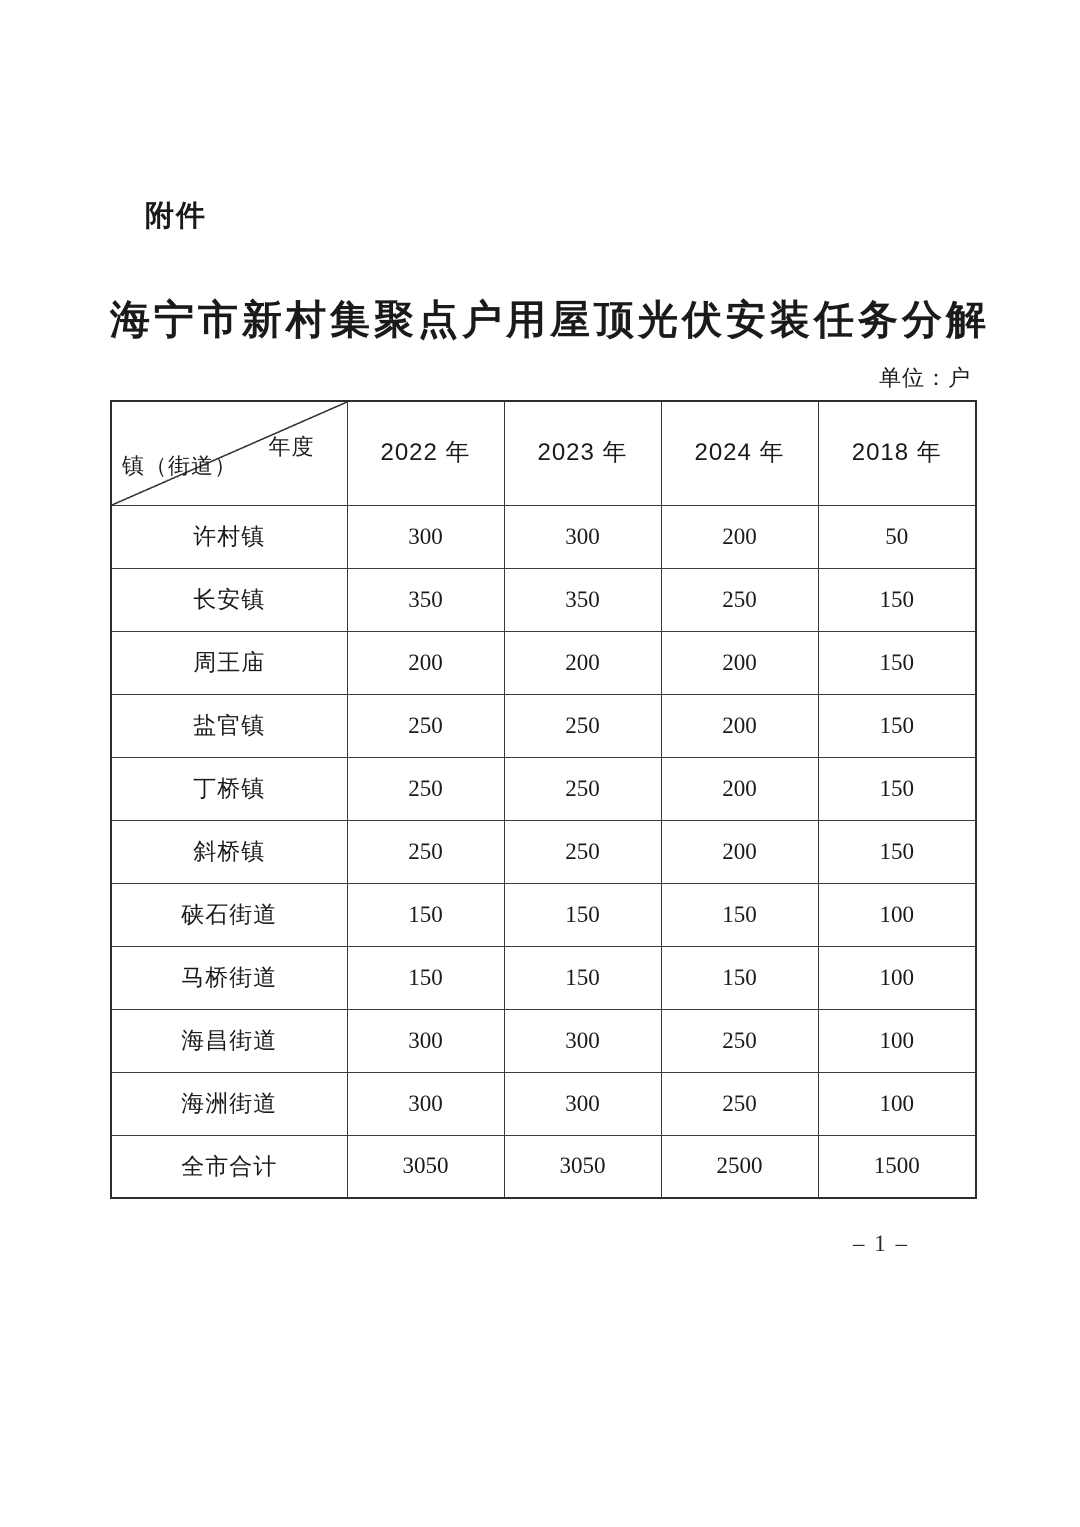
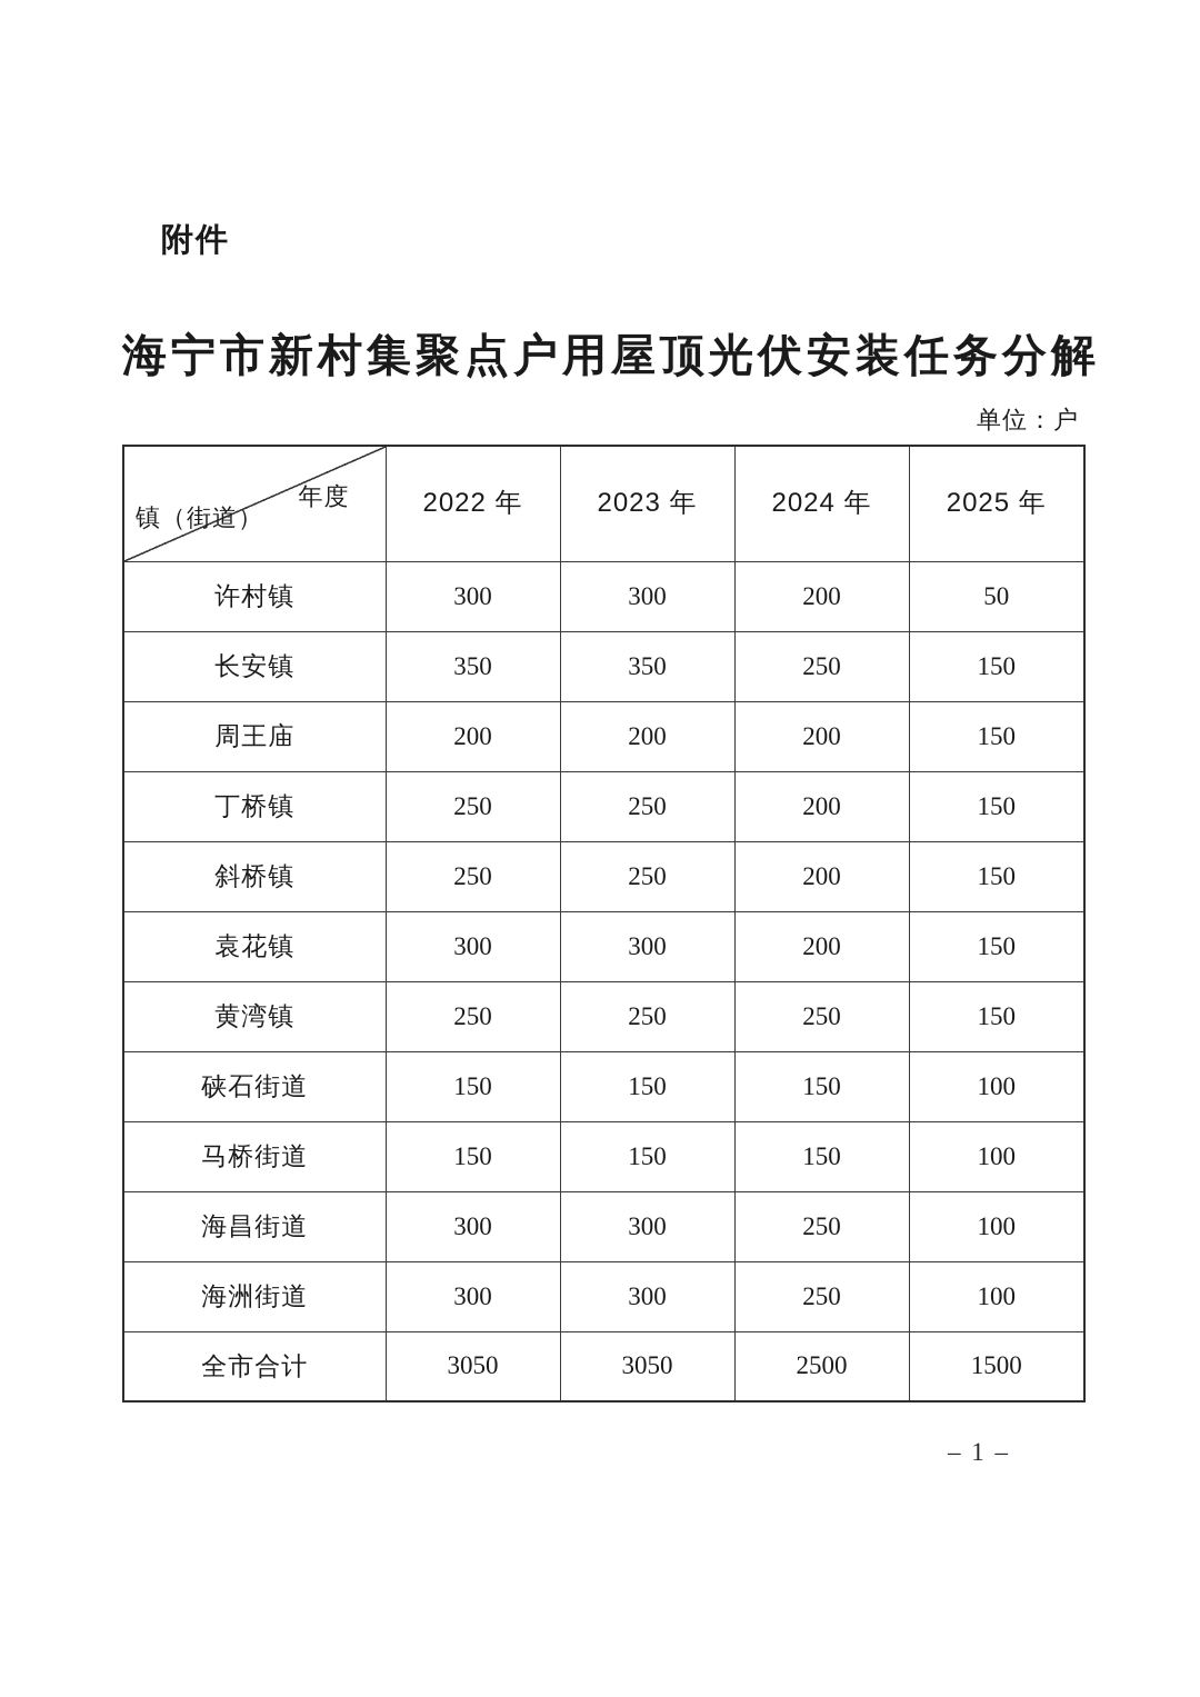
  附件
  海宁市新村集聚点户用屋顶光伏安装任务分解
  单位：户
- 年度 镇（街道）	2022 年	2023 年	2024 年	2018 年
+ 年度 镇（街道）	2022 年	2023 年	2024 年	2025 年
  许村镇	300	300	200	50
  长安镇	350	350	250	150
  周王庙	200	200	200	150
- 盐官镇	250	250	200	150
  丁桥镇	250	250	200	150
  斜桥镇	250	250	200	150
+ 袁花镇	300	300	200	150
+ 黄湾镇	250	250	250	150
  硖石街道	150	150	150	100
  马桥街道	150	150	150	100
  海昌街道	300	300	250	100
  海洲街道	300	300	250	100
  全市合计	3050	3050	2500	1500
  – 1 –
